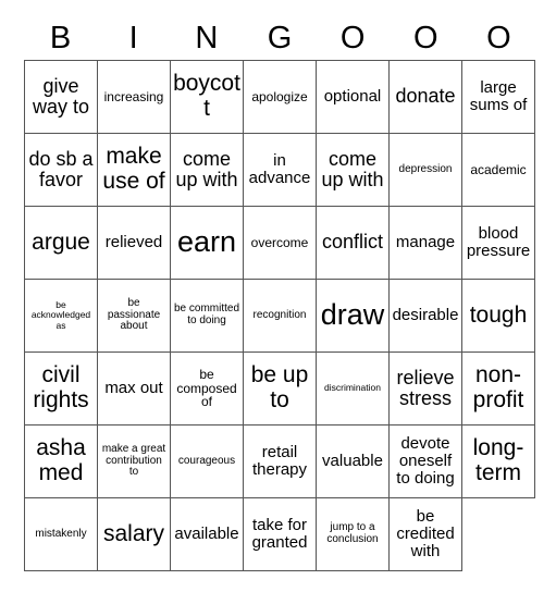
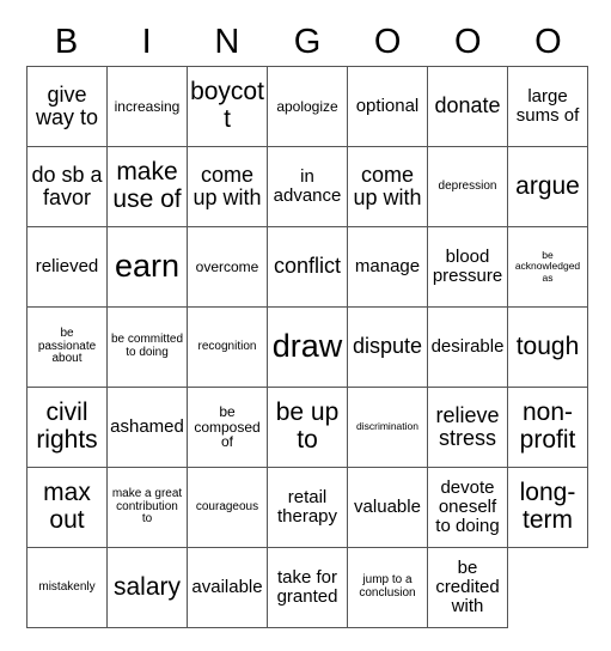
  B
  I
  N
  G
  O
  O
  O
  give way to
  increasing
  boycott
  apologize
  optional
  donate
  large sums of
  do sb a favor
  make use of
  come up with
  in advance
  come up with
  depression
- academic
  argue
  relieved
  earn
  overcome
  conflict
  manage
  blood pressure
  be acknowledged as
  be passionate about
  be committed to doing
  recognition
  draw
+ dispute
  desirable
  tough
  civil rights
- max out
+ ashamed
  be composed of
  be up to
  discrimination
  relieve stress
  non-profit
- ashamed
+ max out
  make a great contribution to
  courageous
  retail therapy
  valuable
  devote oneself to doing
  long-term
  mistakenly
  salary
  available
  take for granted
  jump to a conclusion
  be credited with
